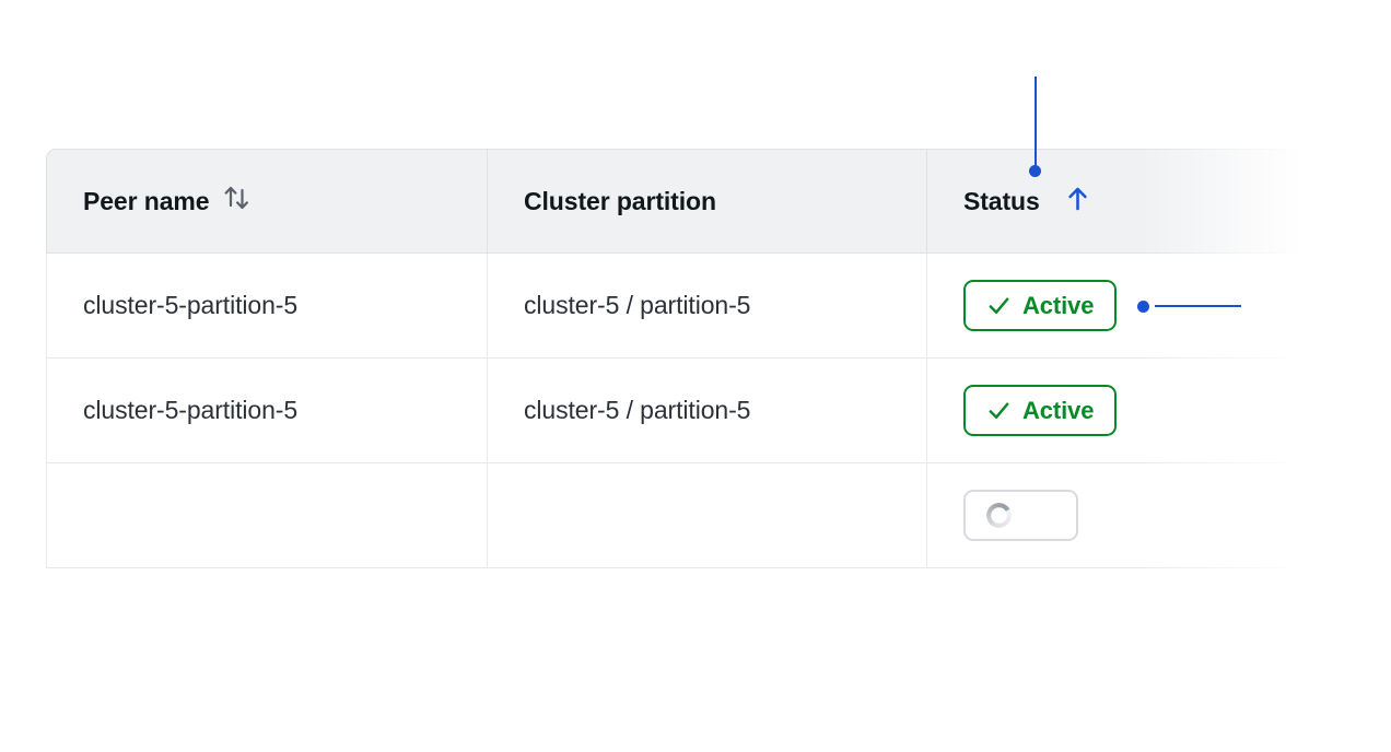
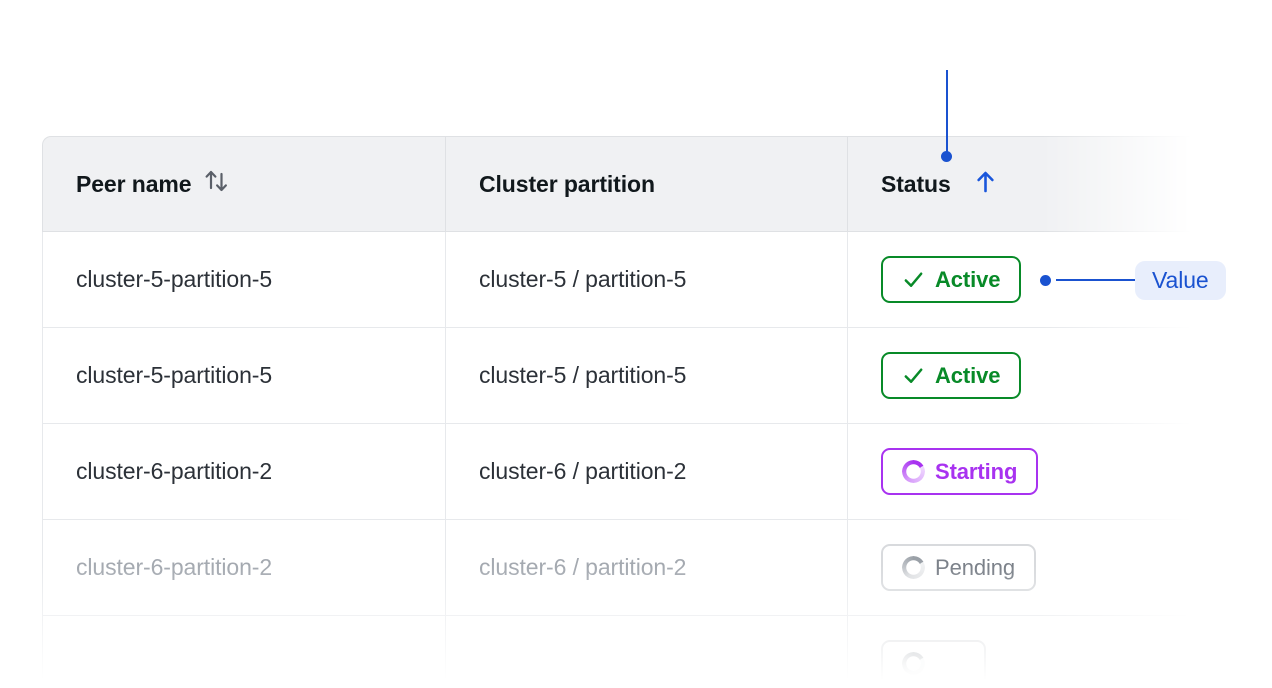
  Peer name	Cluster partition	Status
  cluster-5-partition-5	cluster-5 / partition-5	Active
  cluster-5-partition-5	cluster-5 / partition-5	Active
+ cluster-6-partition-2	cluster-6 / partition-2	Starting
+ cluster-6-partition-2	cluster-6 / partition-2	Pending
+ Value
